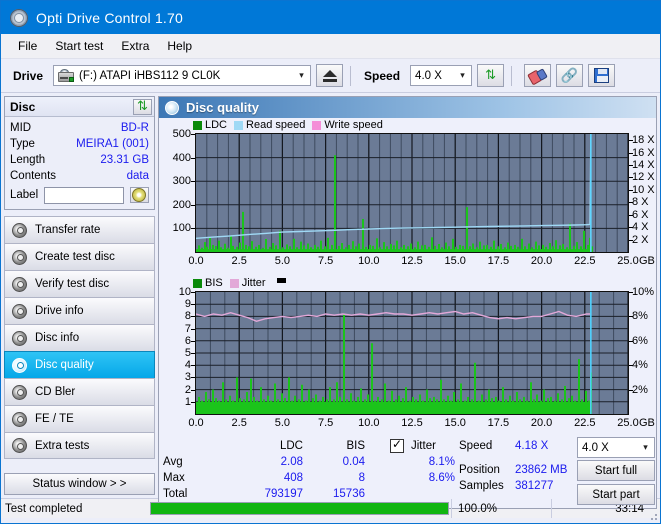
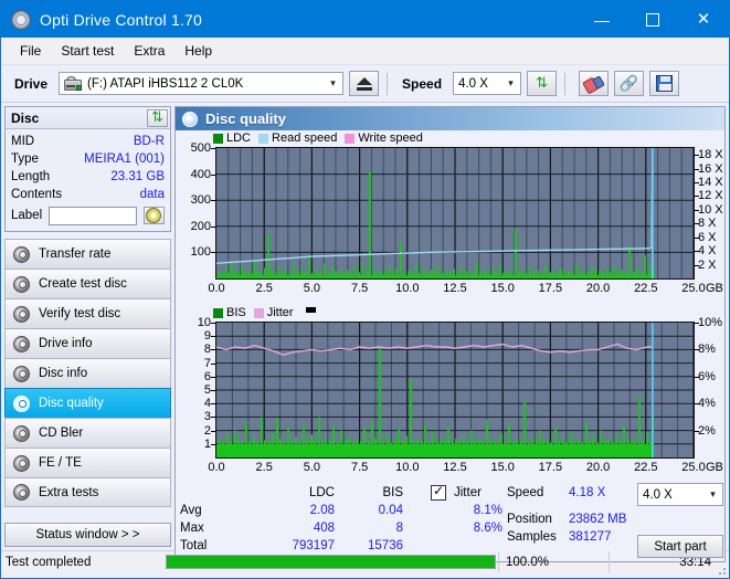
  Opti Drive Control 1.70
+ —
+ ✕
  File
  Start test
  Extra
  Help
  Drive
- (F:) ATAPI iHBS112 9 CL0K
+ (F:) ATAPI iHBS112 2 CL0K
  ▾
  Speed
  4.0 X
  ▾
  ⇅
  🔗
  Disc
  ⇅
  MID
  BD-R
  Type
  MEIRA1 (001)
  Length
  23.31 GB
  Contents
  data
  Label
  Transfer rate
  Create test disc
  Verify test disc
  Drive info
  Disc info
  Disc quality
  CD Bler
  FE / TE
  Extra tests
  Status window > >
  Disc quality
  LDC
  Read speed
  Write speed
  100
  200
  300
  400
  500
  2 X
  4 X
  6 X
  8 X
  10 X
  12 X
  14 X
  16 X
  18 X
  0.0
  2.5
  5.0
  7.5
  10.0
  12.5
  15.0
  17.5
  20.0
  22.5
  25.0
  GB
  BIS
  Jitter
  1
  2
  3
  4
  5
  6
  7
  8
  9
  10
  2%
  4%
  6%
  8%
  10%
  0.0
  2.5
  5.0
  7.5
  10.0
  12.5
  15.0
  17.5
  20.0
  22.5
  25.0
  GB
  Avg
  Max
  Total
  LDC
  2.08
  408
  793197
  BIS
  0.04
  8
  15736
  Jitter
  8.1%
  8.6%
  Speed
  4.18 X
  Position
  23862 MB
  Samples
  381277
  4.0 X
  ▾
- Start full
  Start part
  Test completed
  100.0%
  33:14
